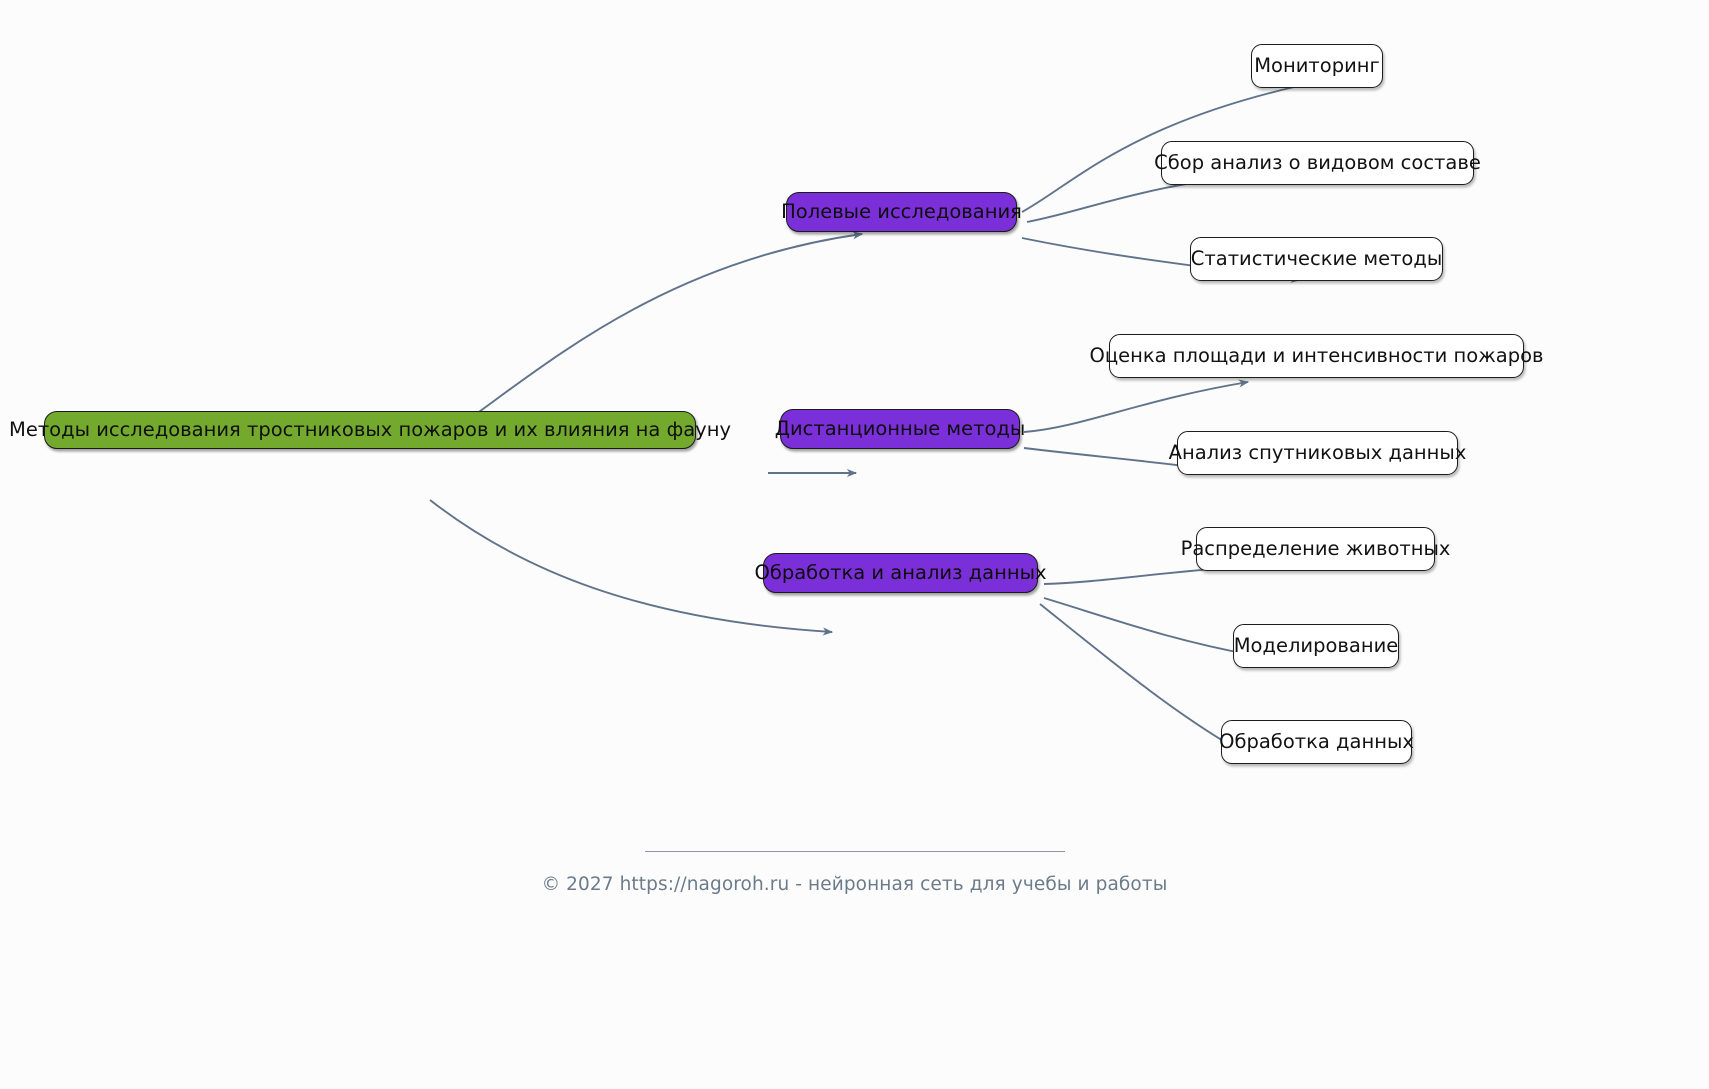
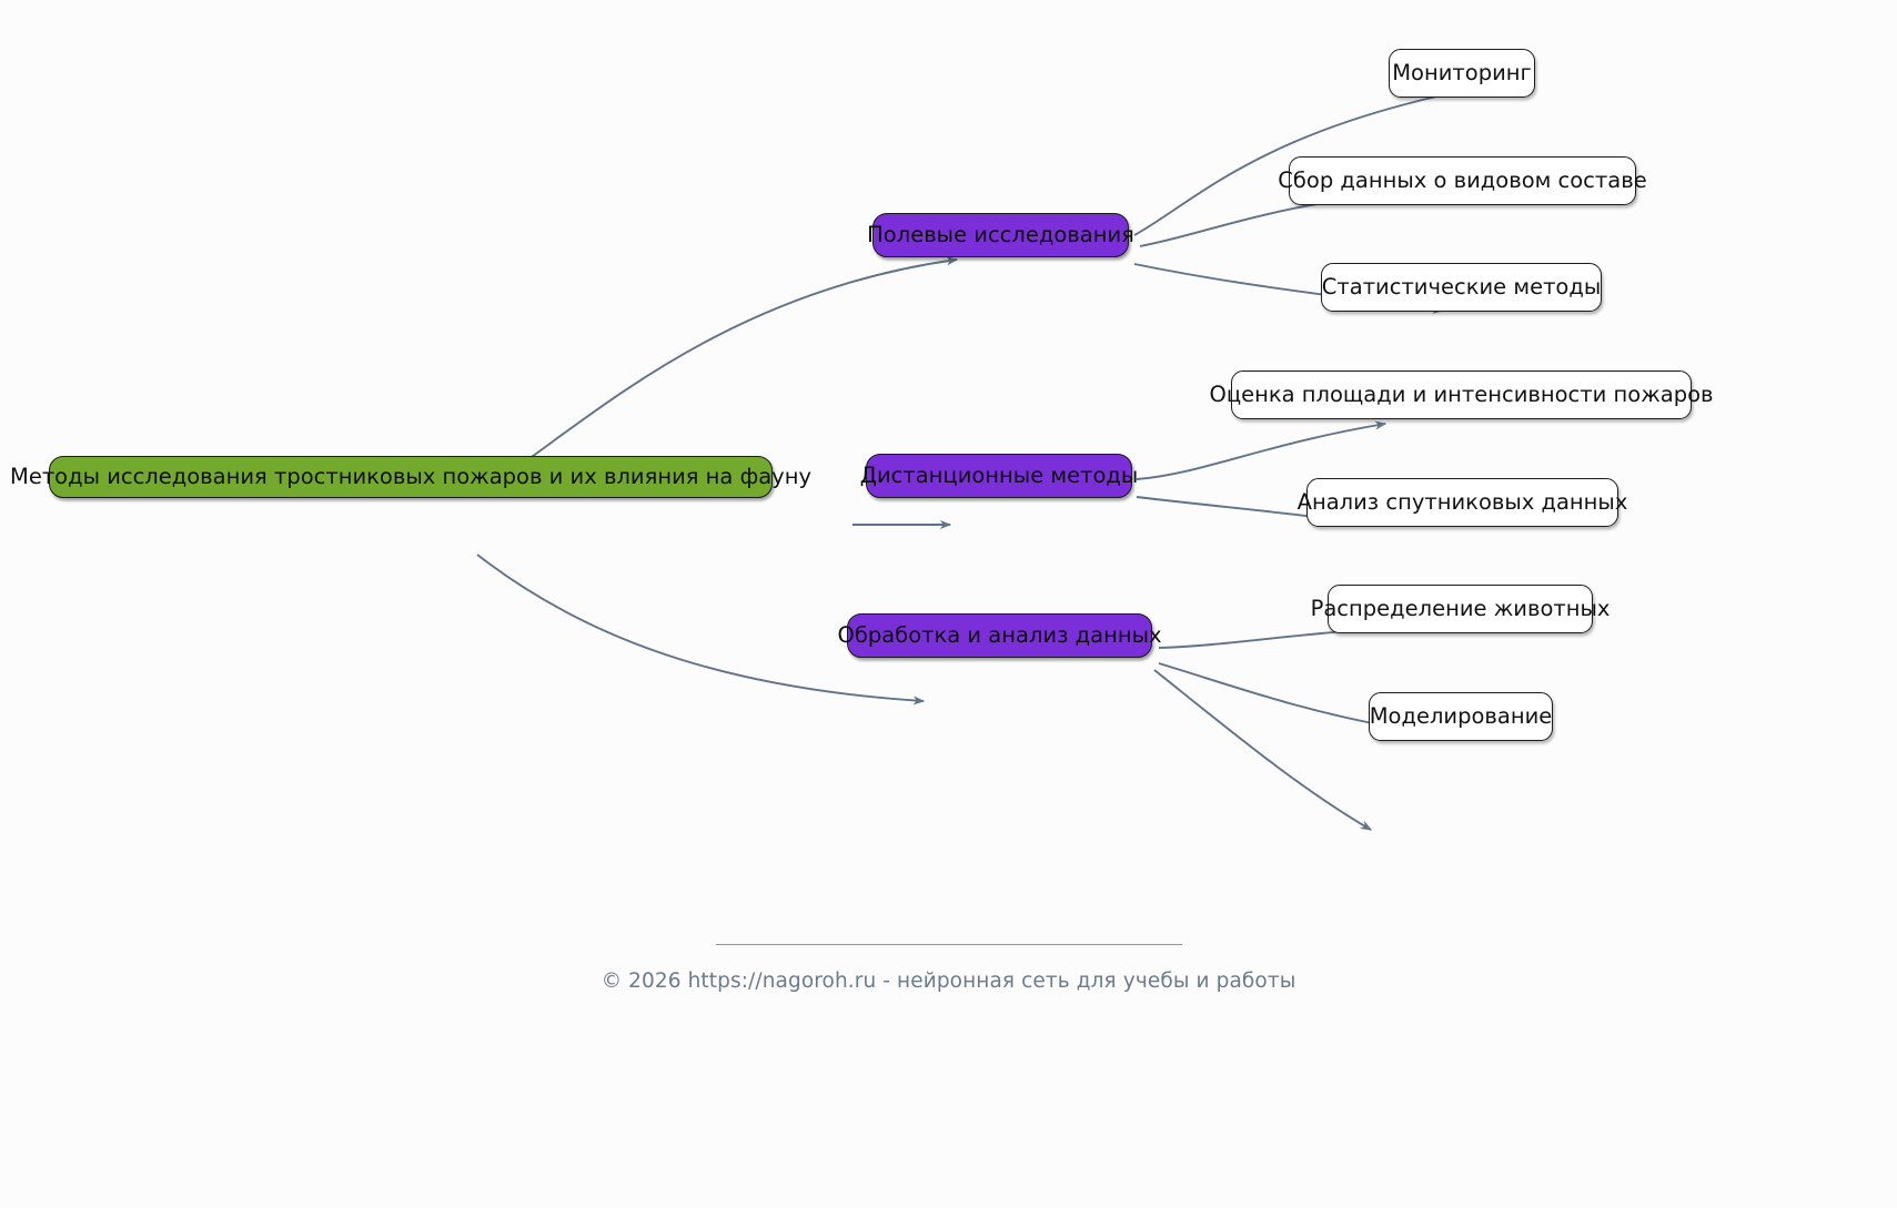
  Методы исследования тростниковых пожаров и их влияния на фауну
  Полевые исследования
  Дистанционные методы
  Обработка и анализ данных
  Мониторинг
- Сбор анализ о видовом составе
+ Сбор данных о видовом составе
  Статистические методы
  Оценка площади и интенсивности пожаров
  Анализ спутниковых данных
  Распределение животных
  Моделирование
- Обработка данных
- © 2027 https://nagoroh.ru - нейронная сеть для учебы и работы
+ © 2026 https://nagoroh.ru - нейронная сеть для учебы и работы
